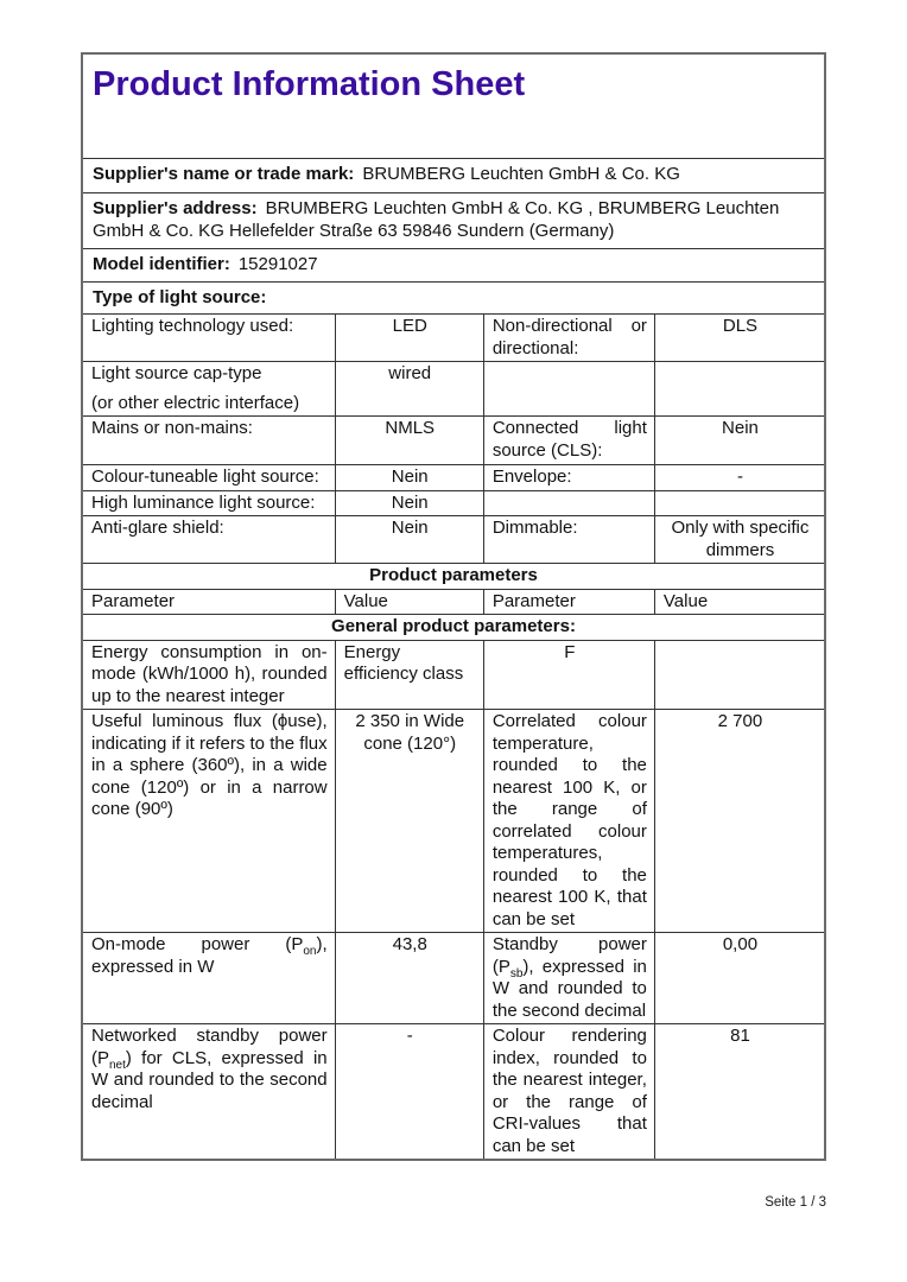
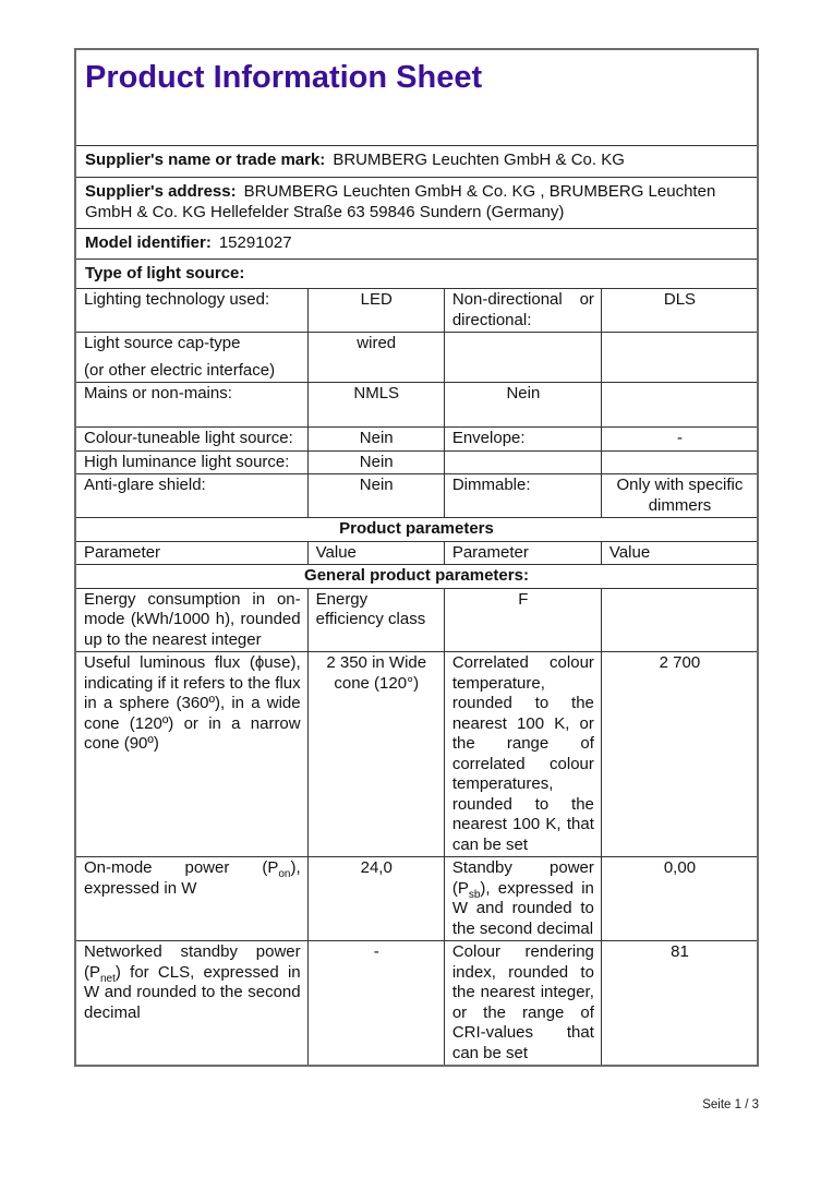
  Product Information Sheet
  Supplier's name or trade mark: BRUMBERG Leuchten GmbH & Co. KG
  Supplier's address: BRUMBERG Leuchten GmbH & Co. KG , BRUMBERG Leuchten GmbH & Co. KG Hellefelder Straße 63 59846 Sundern (Germany)
  Model identifier: 15291027
  Type of light source:
  Lighting technology used:
  LED
  Non-directional or directional:
  DLS
  Light source cap-type
  (or other electric interface)
  wired
  Mains or non-mains:
  NMLS
- Connected light source (CLS):
  Nein
  Colour-tuneable light source:
  Nein
  Envelope:
  -
  High luminance light source:
  Nein
  Anti-glare shield:
  Nein
  Dimmable:
  Only with specific dimmers
  Product parameters
  Parameter
  Value
  Parameter
  Value
  General product parameters:
  Energy consumption in on-mode (kWh/1000 h), rounded up to the nearest integer
  Energy efficiency class
  F
  Useful luminous flux (ϕuse), indicating if it refers to the flux in a sphere (360º), in a wide cone (120º) or in a narrow cone (90º)
  2 350 in Wide cone (120°)
  Correlated colour temperature, rounded to the nearest 100 K, or the range of correlated colour temperatures, rounded to the nearest 100 K, that can be set
  2 700
  On-mode power (Pon), expressed in W
- 43,8
+ 24,0
  Standby power (Psb), expressed in W and rounded to the second decimal
  0,00
  Networked standby power (Pnet) for CLS, expressed in W and rounded to the second decimal
  -
  Colour rendering index, rounded to the nearest integer, or the range of CRI-values that can be set
  81
  Seite 1 / 3
